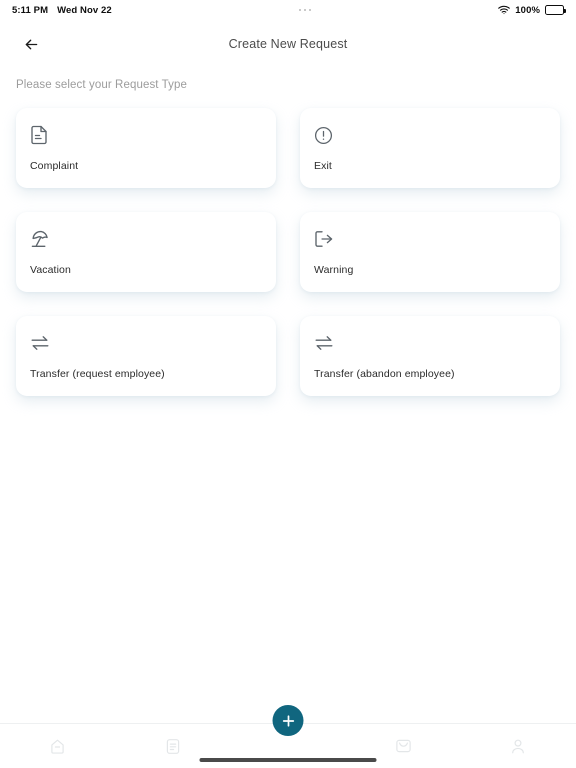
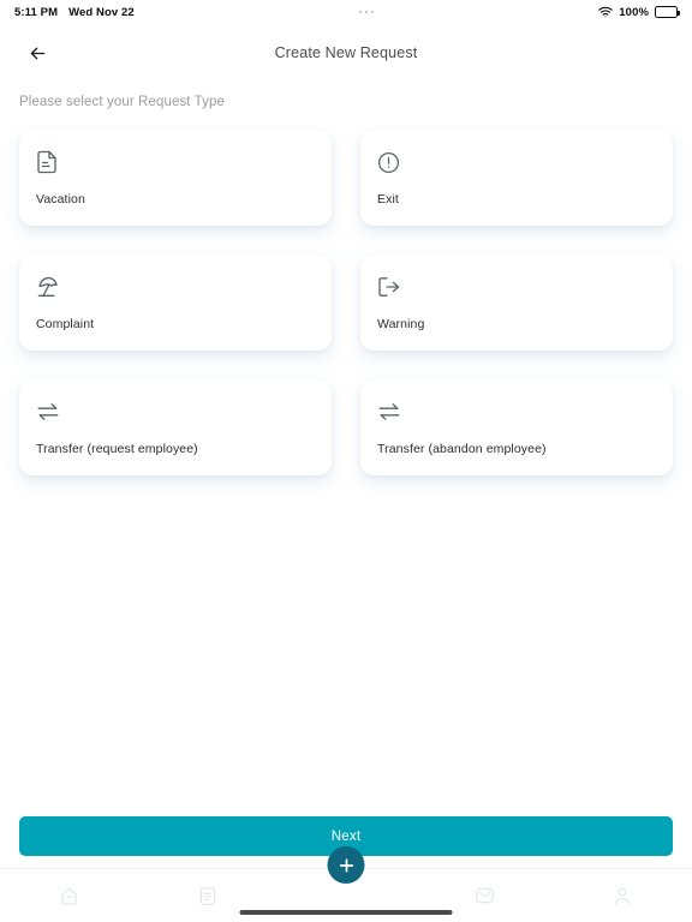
  5:11 PM
  Wed Nov 22
  100%
  Create New Request
  Please select your Request Type
- Complaint
+ Vacation
  Exit
- Vacation
+ Complaint
  Warning
  Transfer (request employee)
  Transfer (abandon employee)
+ Next
